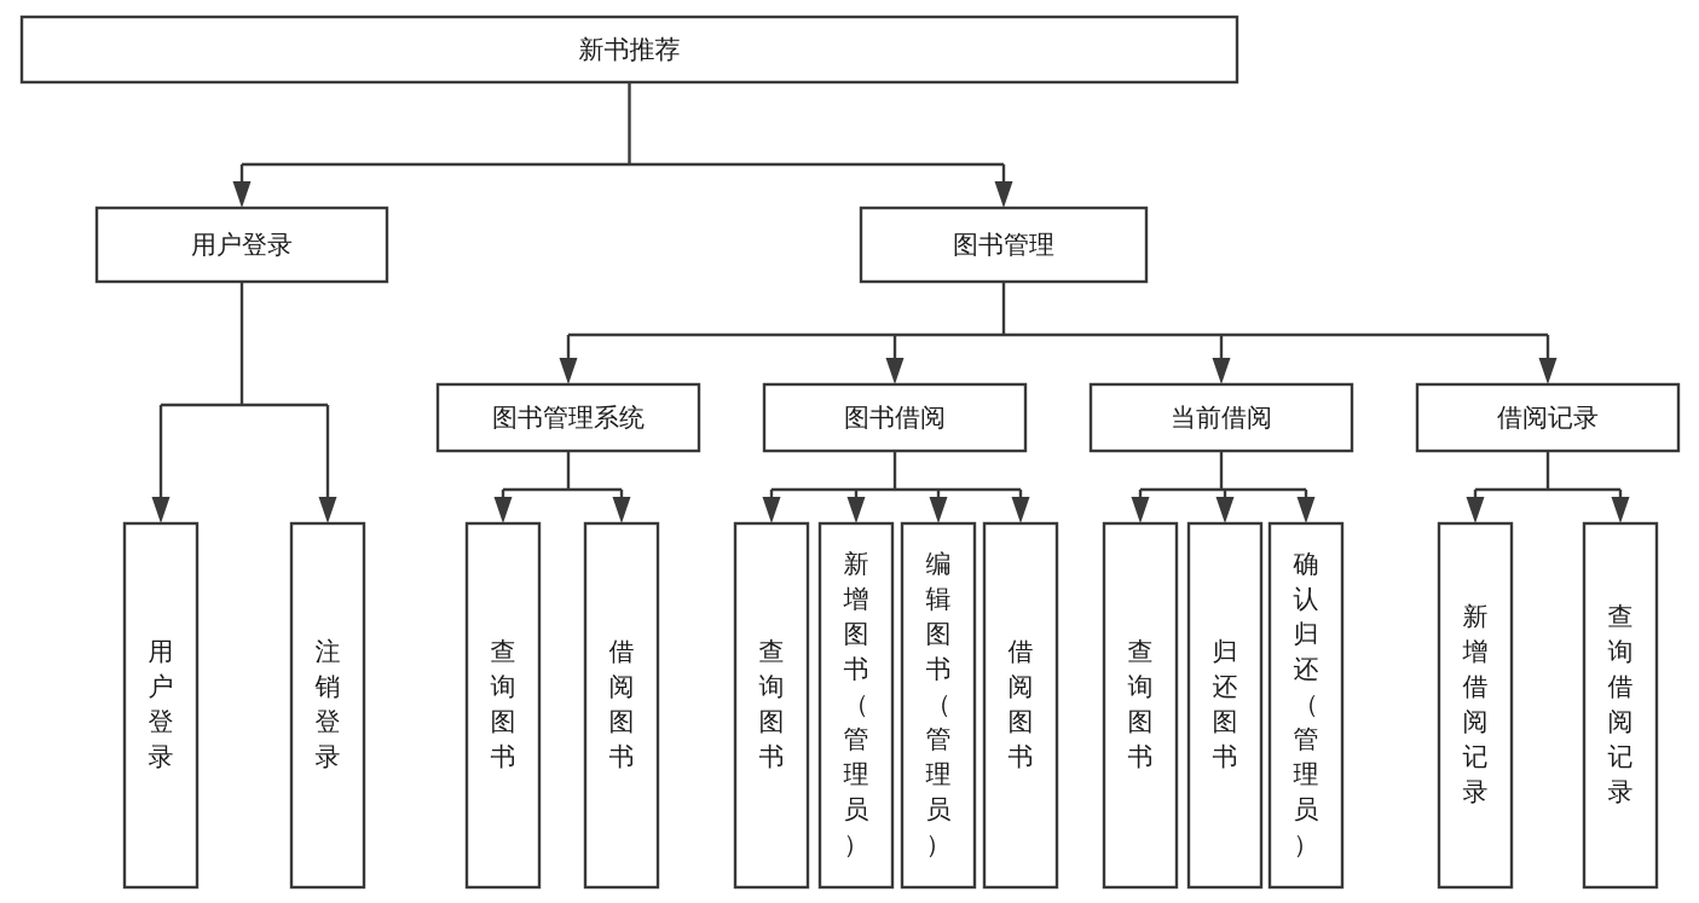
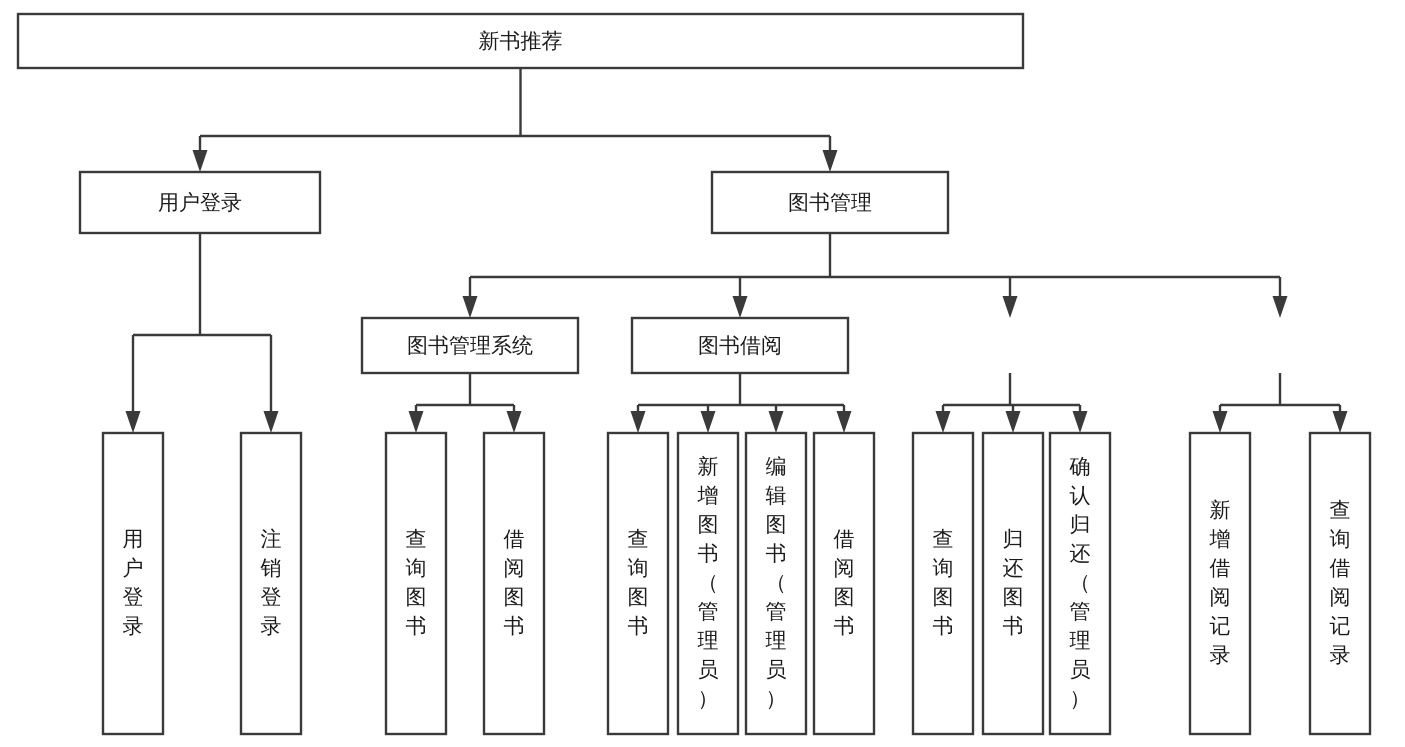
  新书推荐
  用户登录
  图书管理
  图书管理系统
  图书借阅
- 当前借阅
- 借阅记录
  用户登录
  注销登录
  查询图书
  借阅图书
  查询图书
  新增图书（管理员）
  编辑图书（管理员）
  借阅图书
  查询图书
  归还图书
  确认归还（管理员）
  新增借阅记录
  查询借阅记录
